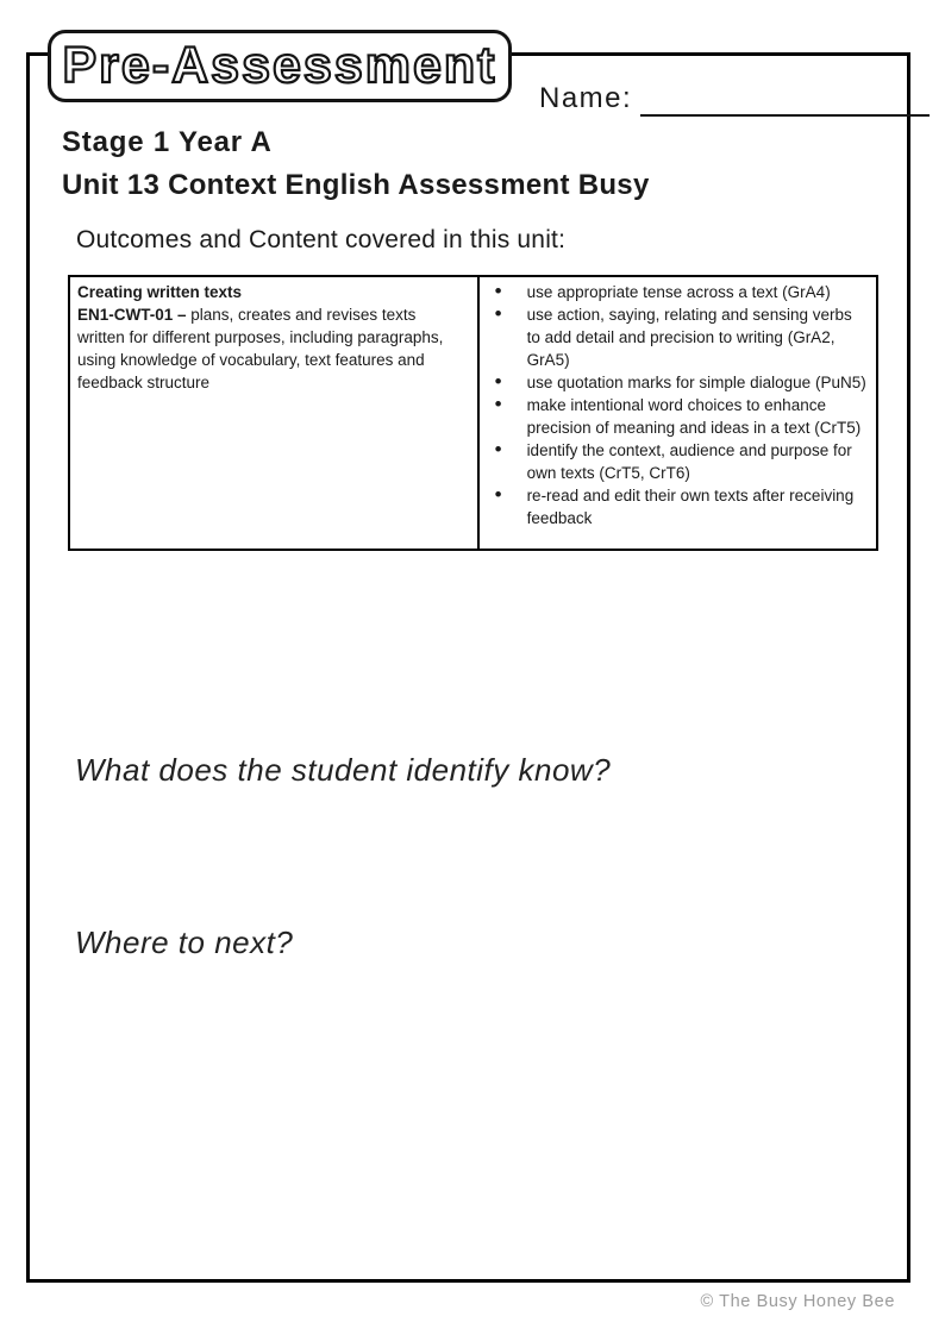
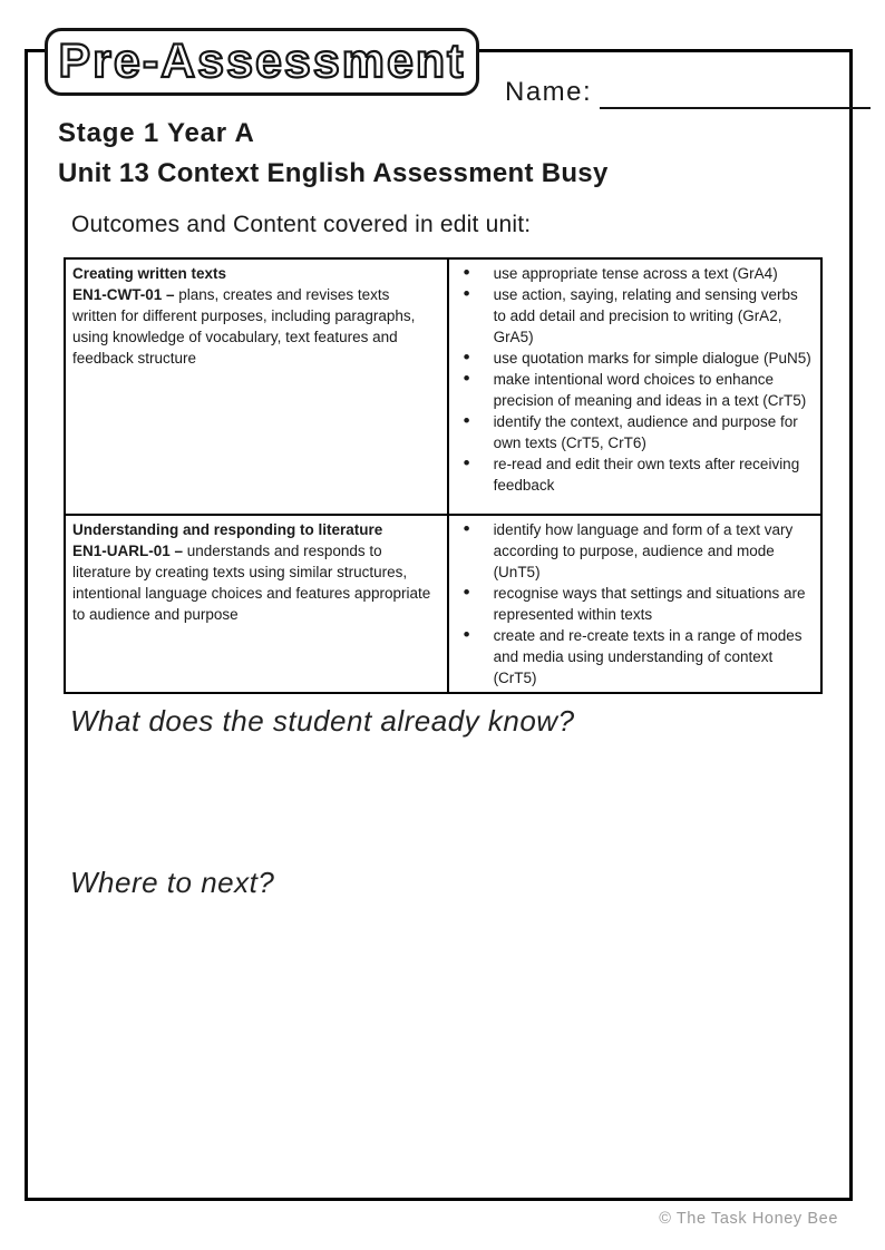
  Pre-Assessment
  Name:
  Stage 1 Year A
  Unit 13 Context English Assessment Busy
- Outcomes and Content covered in this unit:
+ Outcomes and Content covered in edit unit:
  Creating written texts EN1-CWT-01 – plans, creates and revises texts written for different purposes, including paragraphs, using knowledge of vocabulary, text features and feedback structure	use appropriate tense across a text (GrA4) use action, saying, relating and sensing verbs to add detail and precision to writing (GrA2, GrA5) use quotation marks for simple dialogue (PuN5) make intentional word choices to enhance precision of meaning and ideas in a text (CrT5) identify the context, audience and purpose for own texts (CrT5, CrT6) re-read and edit their own texts after receiving feedback
+ Understanding and responding to literature EN1-UARL-01 – understands and responds to literature by creating texts using similar structures, intentional language choices and features appropriate to audience and purpose	identify how language and form of a text vary according to purpose, audience and mode (UnT5) recognise ways that settings and situations are represented within texts create and re-create texts in a range of modes and media using understanding of context (CrT5)
- What does the student identify know?
+ What does the student already know?
  Where to next?
- © The Busy Honey Bee
+ © The Task Honey Bee
